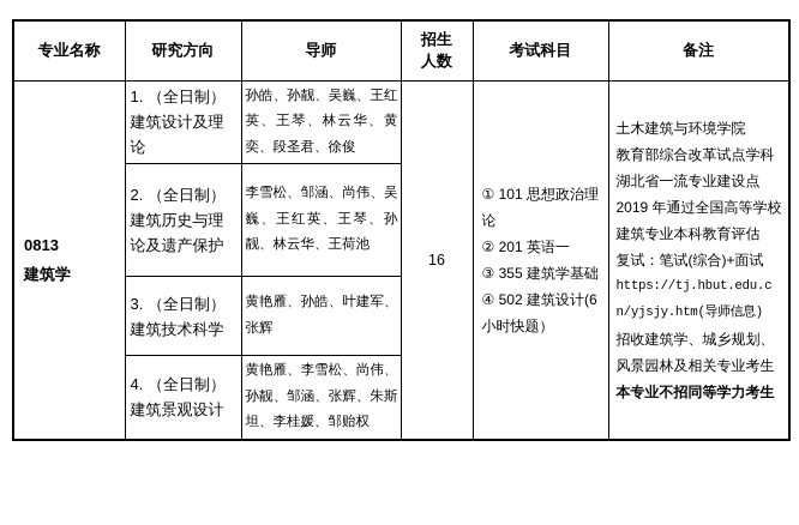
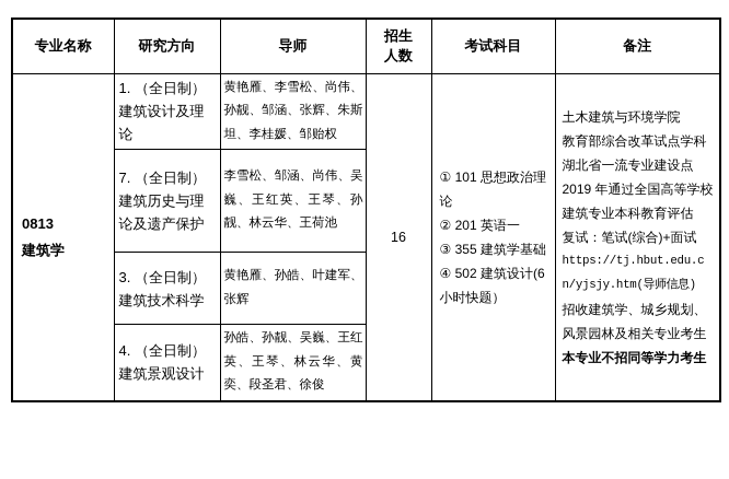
  专业名称	研究方向	导师	招生 人数	考试科目	备注
- 0813 建筑学	1. （全日制）建筑设计及理论	孙皓、孙靓、吴巍、王红英、王琴、林云华、黄奕、段圣君、徐俊	16	① 101 思想政治理论 ② 201 英语一 ③ 355 建筑学基础 ④ 502 建筑设计(6小时快题）	土木建筑与环境学院 教育部综合改革试点学科 湖北省一流专业建设点 2019 年通过全国高等学校建筑专业本科教育评估 复试：笔试(综合)+面试 https://tj.hbut.edu.cn/yjsjy.htm(导师信息) 招收建筑学、城乡规划、风景园林及相关专业考生 本专业不招同等学力考生
+ 0813 建筑学	1. （全日制）建筑设计及理论	黄艳雁、李雪松、尚伟、孙靓、邹涵、张辉、朱斯坦、李桂媛、邹贻权	16	① 101 思想政治理论 ② 201 英语一 ③ 355 建筑学基础 ④ 502 建筑设计(6小时快题）	土木建筑与环境学院 教育部综合改革试点学科 湖北省一流专业建设点 2019 年通过全国高等学校建筑专业本科教育评估 复试：笔试(综合)+面试 https://tj.hbut.edu.cn/yjsjy.htm(导师信息) 招收建筑学、城乡规划、风景园林及相关专业考生 本专业不招同等学力考生
- 2. （全日制）建筑历史与理论及遗产保护	李雪松、邹涵、尚伟、吴巍、王红英、王琴、孙靓、林云华、王荷池
+ 7. （全日制）建筑历史与理论及遗产保护	李雪松、邹涵、尚伟、吴巍、王红英、王琴、孙靓、林云华、王荷池
  3. （全日制）建筑技术科学	黄艳雁、孙皓、叶建军、张辉
- 4. （全日制）建筑景观设计	黄艳雁、李雪松、尚伟、孙靓、邹涵、张辉、朱斯坦、李桂媛、邹贻权
+ 4. （全日制）建筑景观设计	孙皓、孙靓、吴巍、王红英、王琴、林云华、黄奕、段圣君、徐俊
